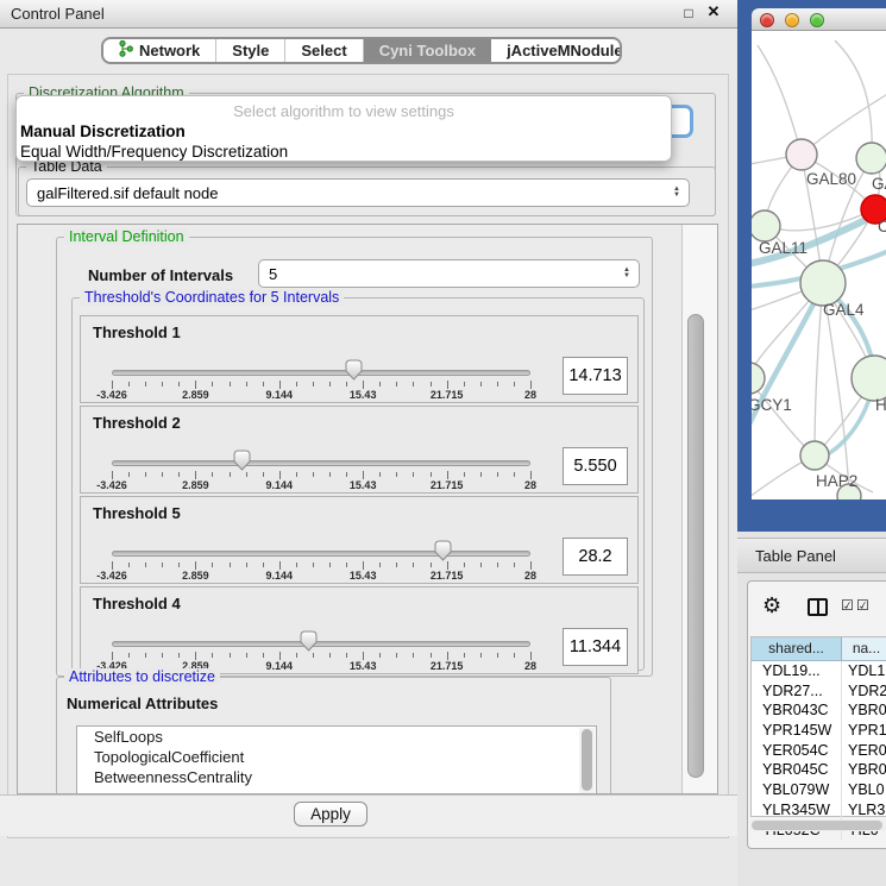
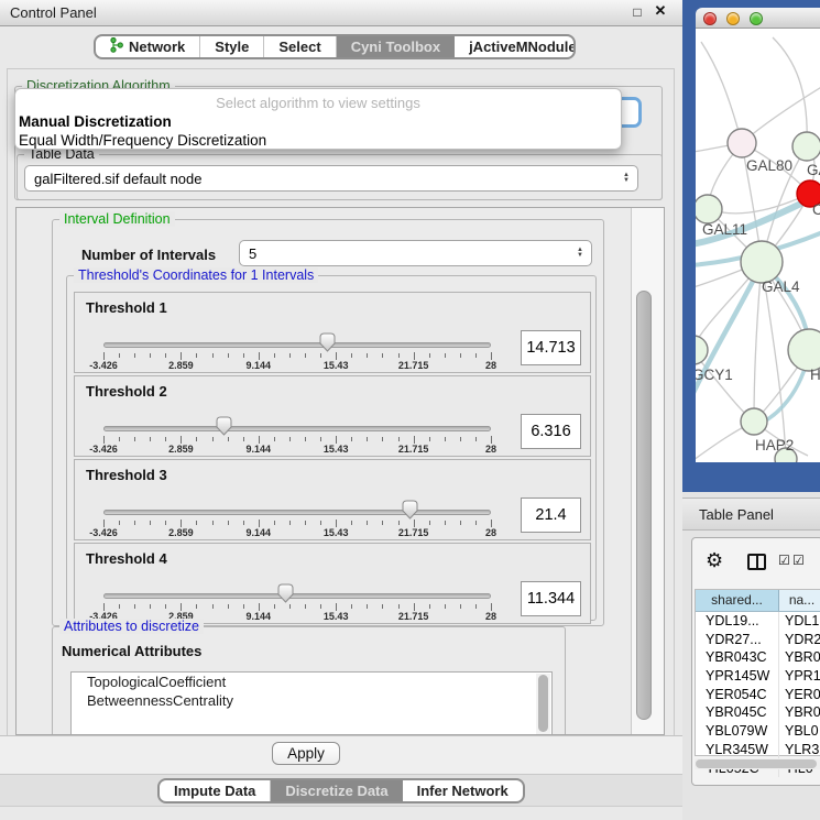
  Control Panel
  □
  ✕
  Network
  Style
  Select
  Cyni Toolbox
  jActiveMNodule
  Discretization Algorithm
  Select algorithm to view settings
  Manual Discretization
  Equal Width/Frequency Discretization
  Table Data
  galFiltered.sif default node
  Interval Definition
  Number of Intervals
  5
- Threshold's Coordinates for 5 Intervals
+ Threshold's Coordinates for 1 Intervals
  Threshold 1
  -3.426
  2.859
  9.144
  15.43
  21.715
  28
  14.713
  Threshold 2
  -3.426
  2.859
  9.144
  15.43
  21.715
  28
- 5.550
+ 6.316
- Threshold 5
+ Threshold 3
  -3.426
  2.859
  9.144
  15.43
  21.715
  28
- 28.2
+ 21.4
  Threshold 4
  -3.426
  2.859
  9.144
  15.43
  21.715
  28
  11.344
  Attributes to discretize
  Numerical Attributes
- SelfLoops
  TopologicalCoefficient
  BetweennessCentrality
  Apply
+ Impute Data
+ Discretize Data
+ Infer Network
  GAL80
  C
  GAL11
  GAL4
  GCY1
  H
  HAP2
  Table Panel
  ⚙
  ☑
  ☑
  shared...
  na...
  YDL19...
  YDL1
  YDR27...
  YDR2
  YBR043C
  YBR0
  YPR145W
  YPR1
  YER054C
  YER0
  YBR045C
  YBR0
  YBL079W
  YBL0
  YLR345W
  YLR3
